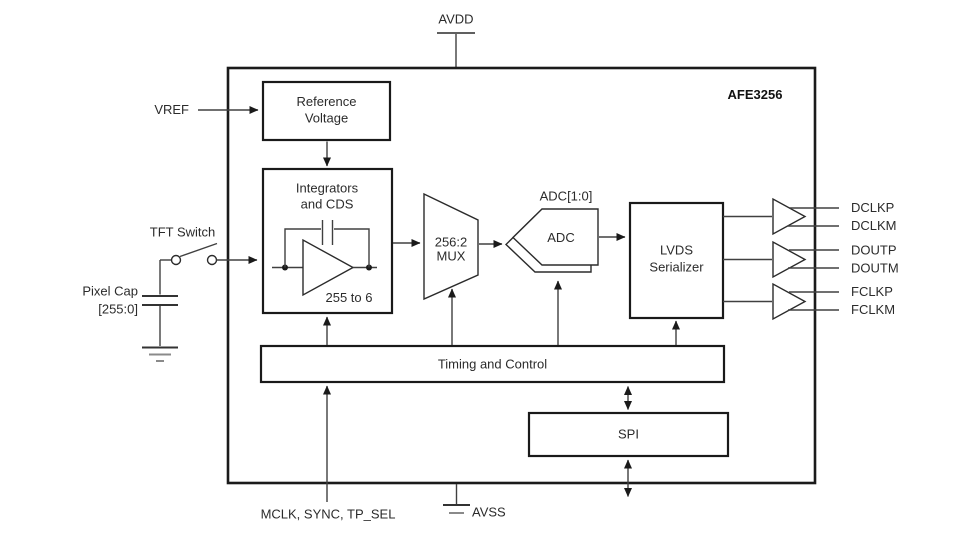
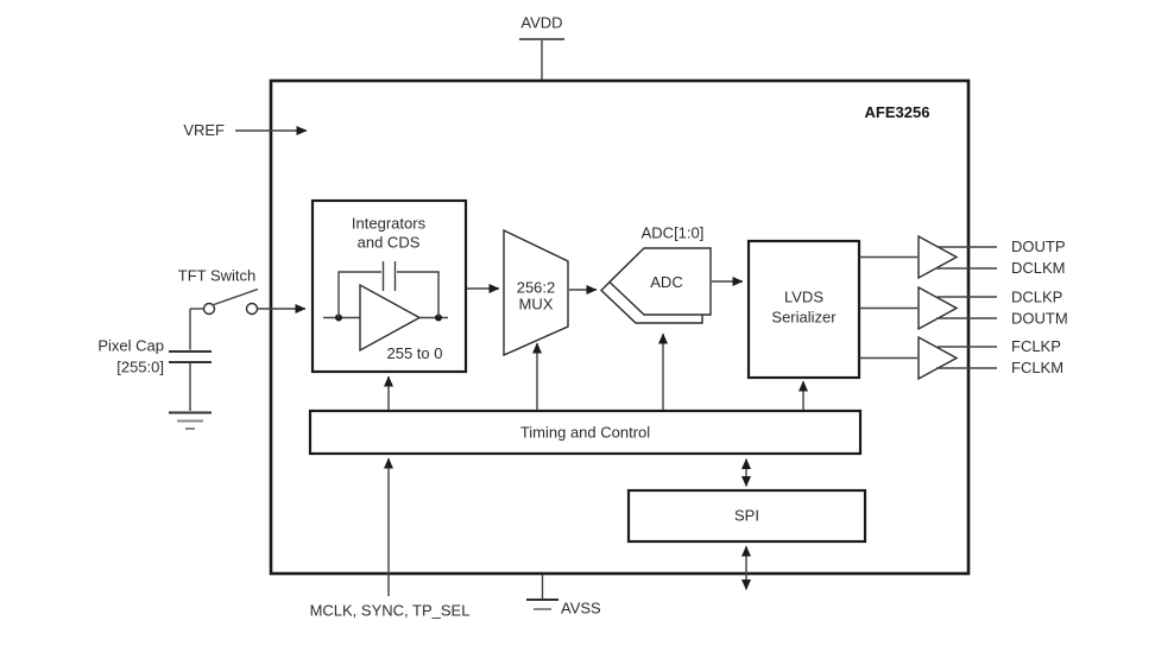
  AVDD
  AFE3256
  VREF
- Reference
- Voltage
  TFT Switch
  Pixel Cap
  [255:0]
  Integrators
  and CDS
- 255 to 6
+ 255 to 0
  256:2
  MUX
  ADC[1:0]
  ADC
  LVDS
  Serializer
  Timing and Control
  SPI
- DCLKP
+ DOUTP
  DCLKM
- DOUTP
+ DCLKP
  DOUTM
  FCLKP
  FCLKM
  AVSS
  MCLK, SYNC, TP_SEL
